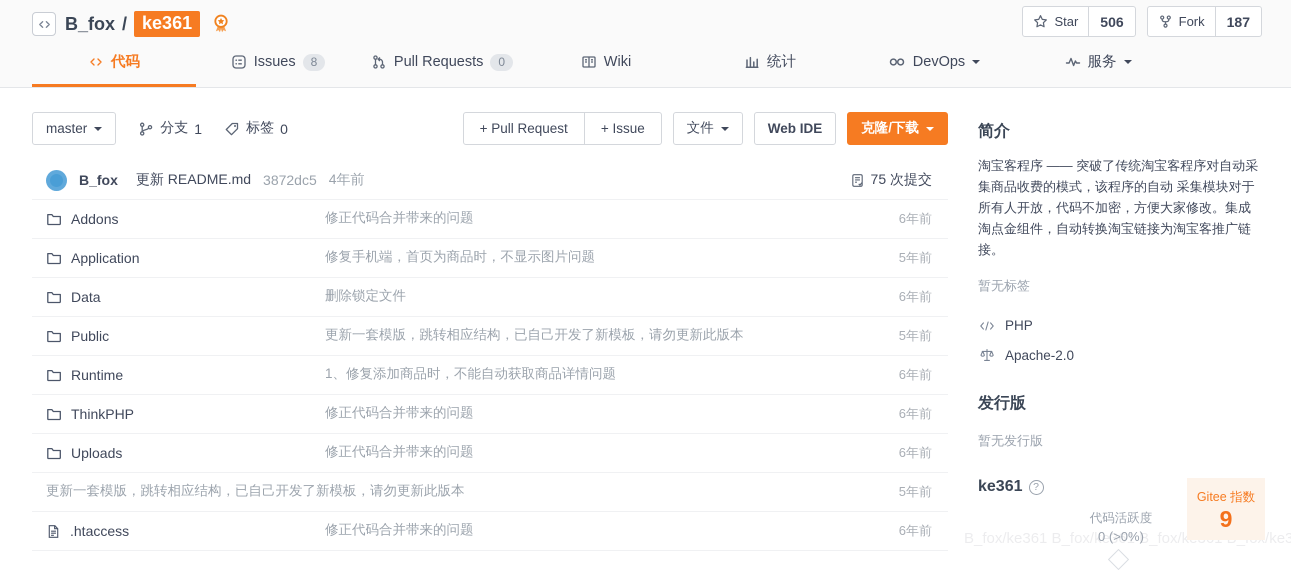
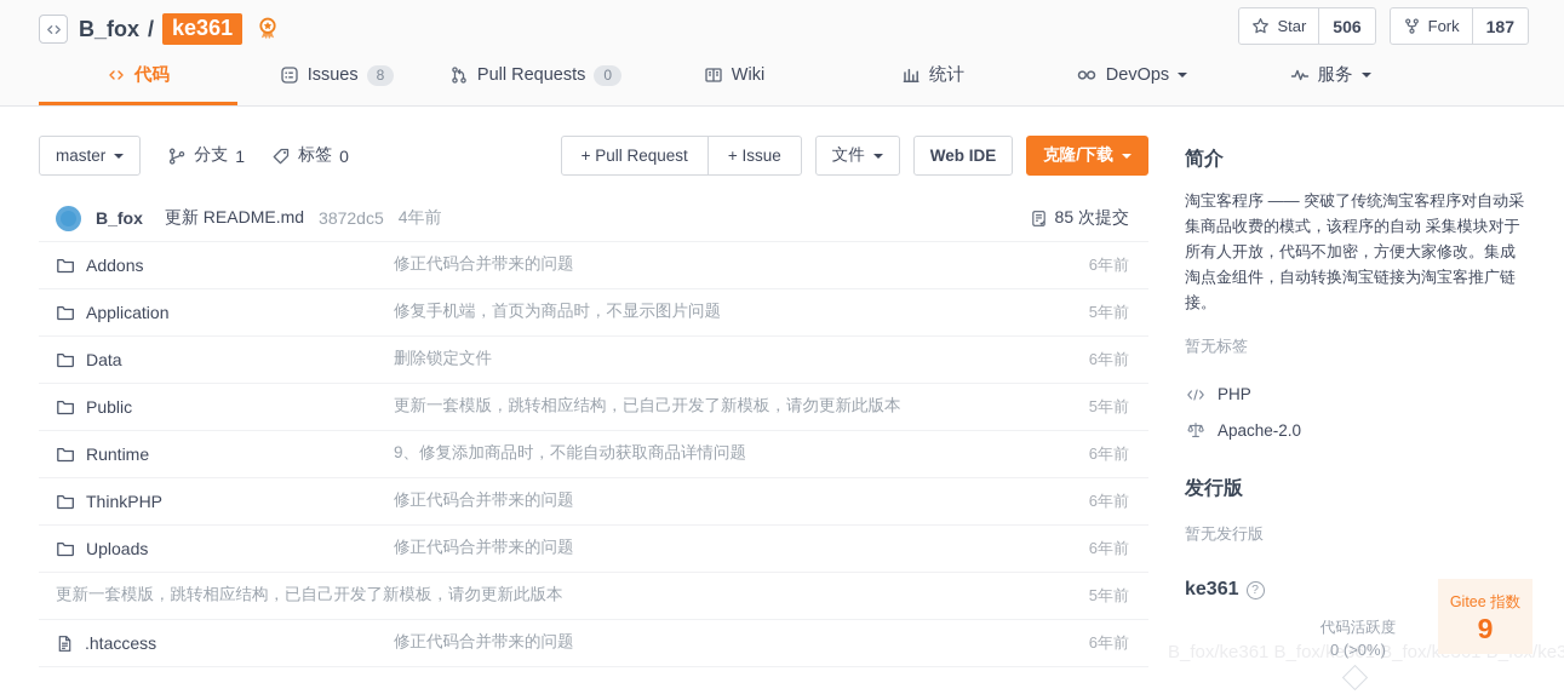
  B_fox
  /
  ke361
  Star
  506
  Fork
  187
  代码
  Issues
  8
  Pull Requests
  0
  Wiki
  统计
  DevOps
  服务
  master
  分支
  1
  标签
  0
  + Pull Request
  + Issue
  文件
  Web IDE
  克隆/下载
  B_fox
  更新 README.md
  3872dc5
  4年前
- 75 次提交
+ 85 次提交
  Addons
  修正代码合并带来的问题
  6年前
  Application
  修复手机端，首页为商品时，不显示图片问题
  5年前
  Data
  删除锁定文件
  6年前
  Public
  更新一套模版，跳转相应结构，已自己开发了新模板，请勿更新此版本
  5年前
  Runtime
- 1、修复添加商品时，不能自动获取商品详情问题
+ 9、修复添加商品时，不能自动获取商品详情问题
  6年前
  ThinkPHP
  修正代码合并带来的问题
  6年前
  Uploads
  修正代码合并带来的问题
  6年前
  更新一套模版，跳转相应结构，已自己开发了新模板，请勿更新此版本
  5年前
  .htaccess
  修正代码合并带来的问题
  6年前
  简介
  淘宝客程序 —— 突破了传统淘宝客程序对自动采集商品收费的模式，该程序的自动 采集模块对于所有人开放，代码不加密，方便大家修改。集成淘点金组件，自动转换淘宝链接为淘宝客推广链接。
  暂无标签
  PHP
  Apache-2.0
  发行版
  暂无发行版
  B_fox/ke361 B_fox/ke361 B_fox/k/ke3
  ke361
  ?
  代码活跃度
  0 (>0%)
  Gitee 指数
  9
